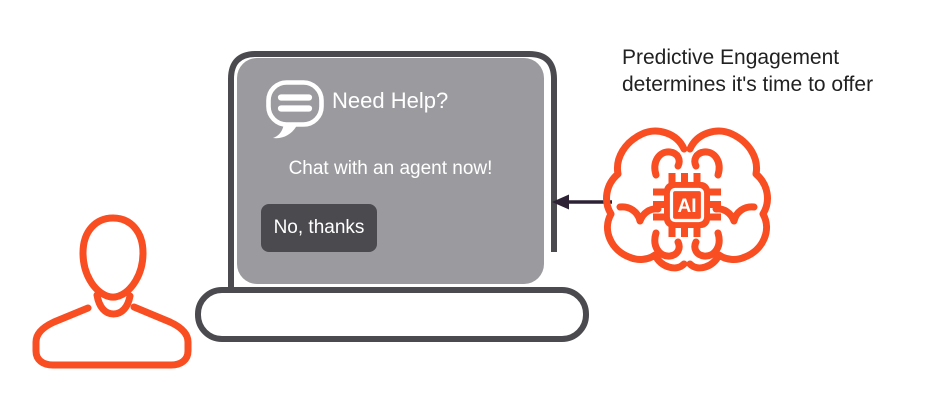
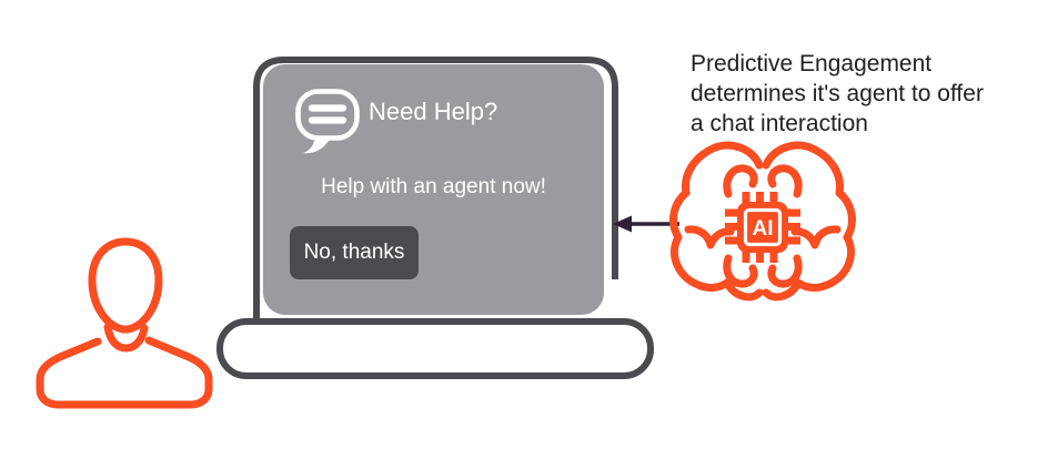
  AI
  Need Help?
- Chat with an agent now!
+ Help with an agent now!
  No, thanks
  Predictive Engagement
- determines it's time to offer
+ determines it's agent to offer
+ a chat interaction
